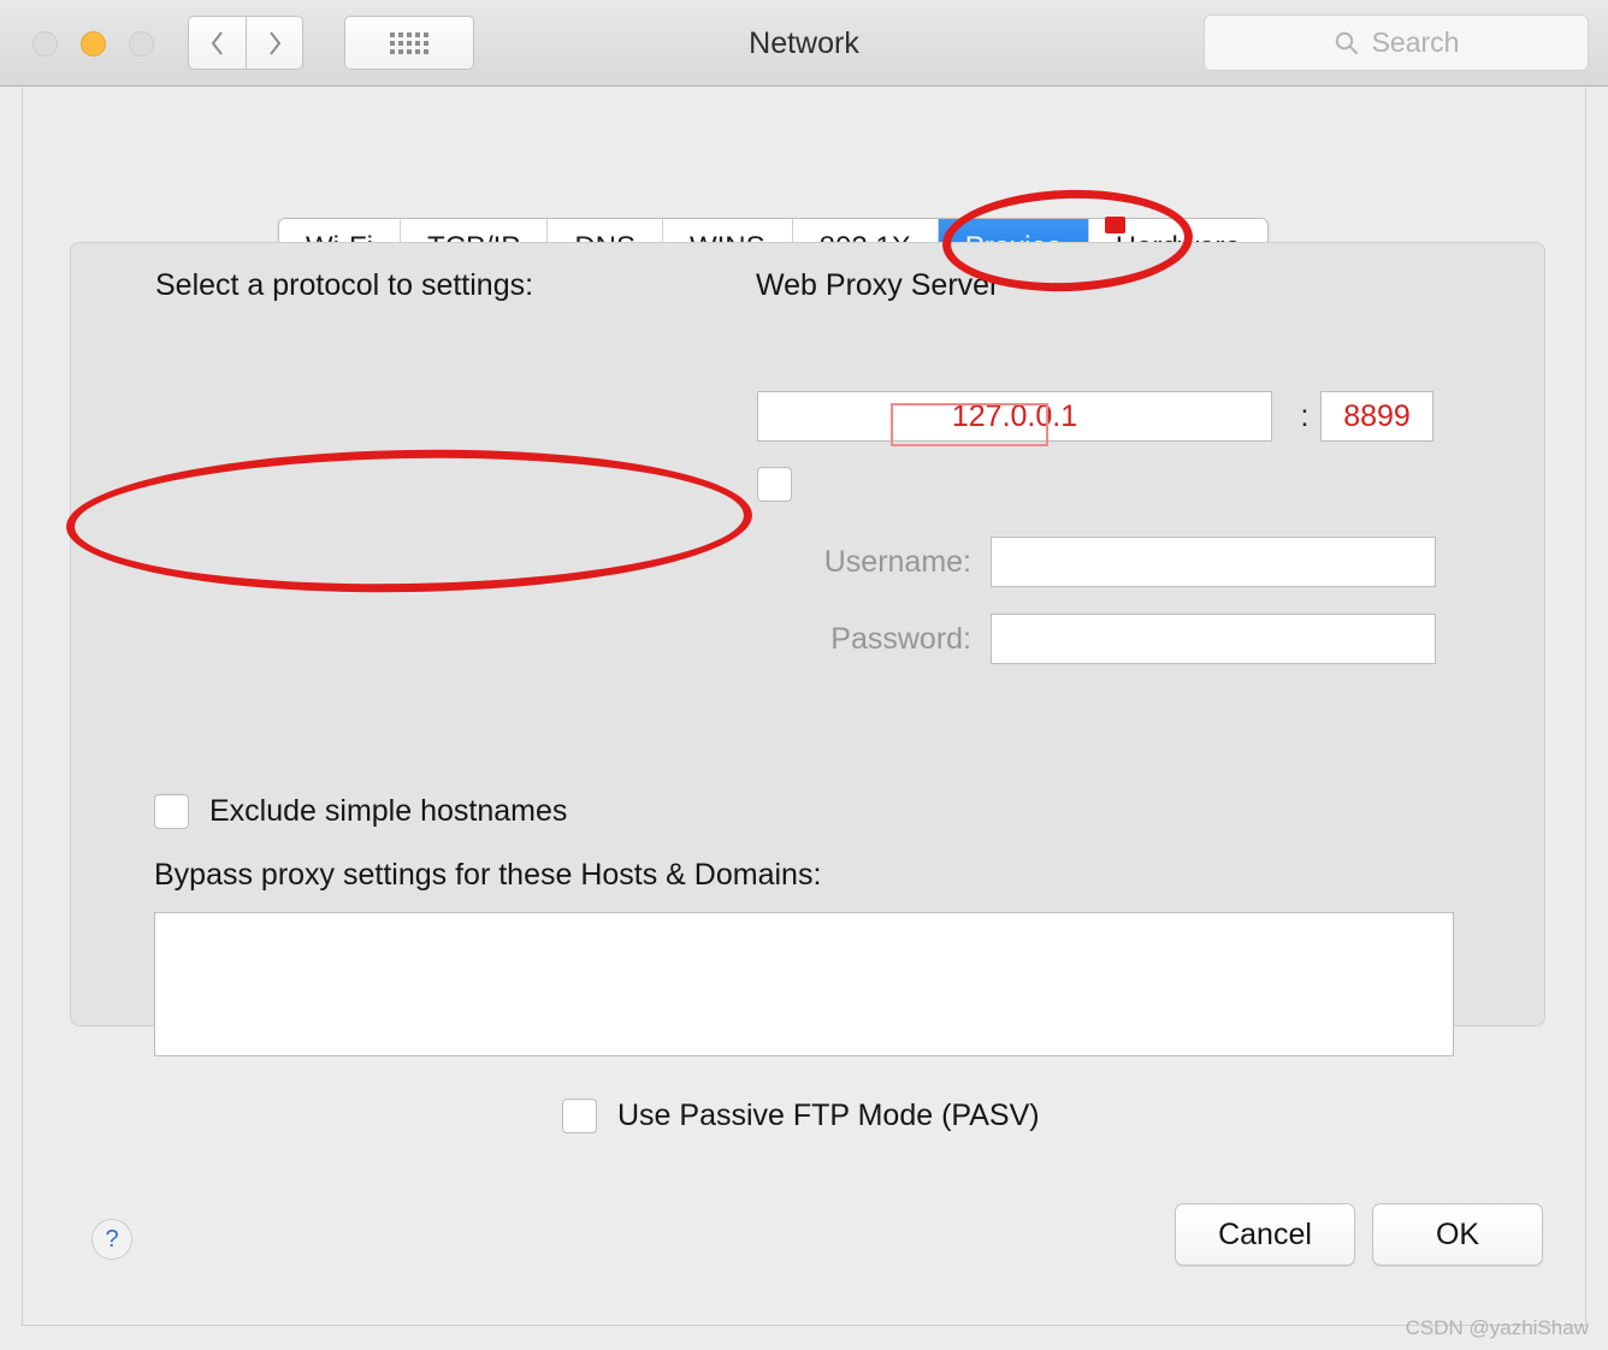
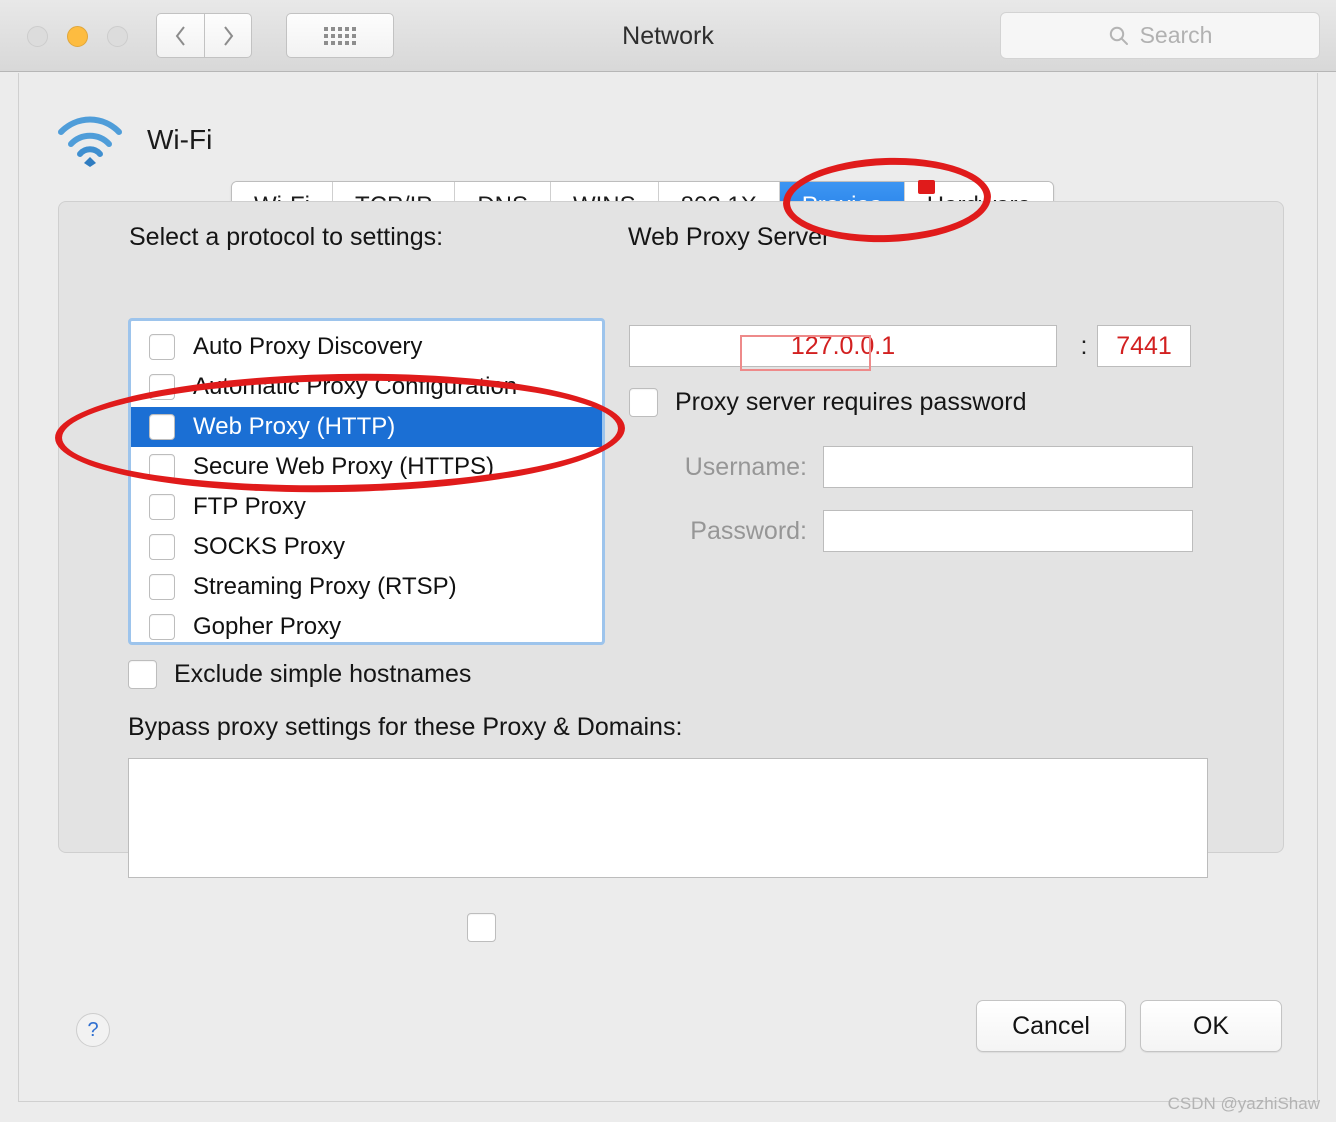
  Network
  Search
+ Wi-Fi
  Select a protocol to settings:
+ Auto Proxy Discovery
+ Automatic Proxy Configuration
+ Web Proxy (HTTP)
+ Secure Web Proxy (HTTPS)
+ FTP Proxy
+ SOCKS Proxy
+ Streaming Proxy (RTSP)
+ Gopher Proxy
  Exclude simple hostnames
- Bypass proxy settings for these Hosts & Domains:
+ Bypass proxy settings for these Proxy & Domains:
- Use Passive FTP Mode (PASV)
  Web Proxy Server
  127.0.0.1
  :
- 8899
+ 7441
+ Proxy server requires password
  Username:
  Password:
  ?
  Cancel
  OK
  CSDN @yazhiShaw
